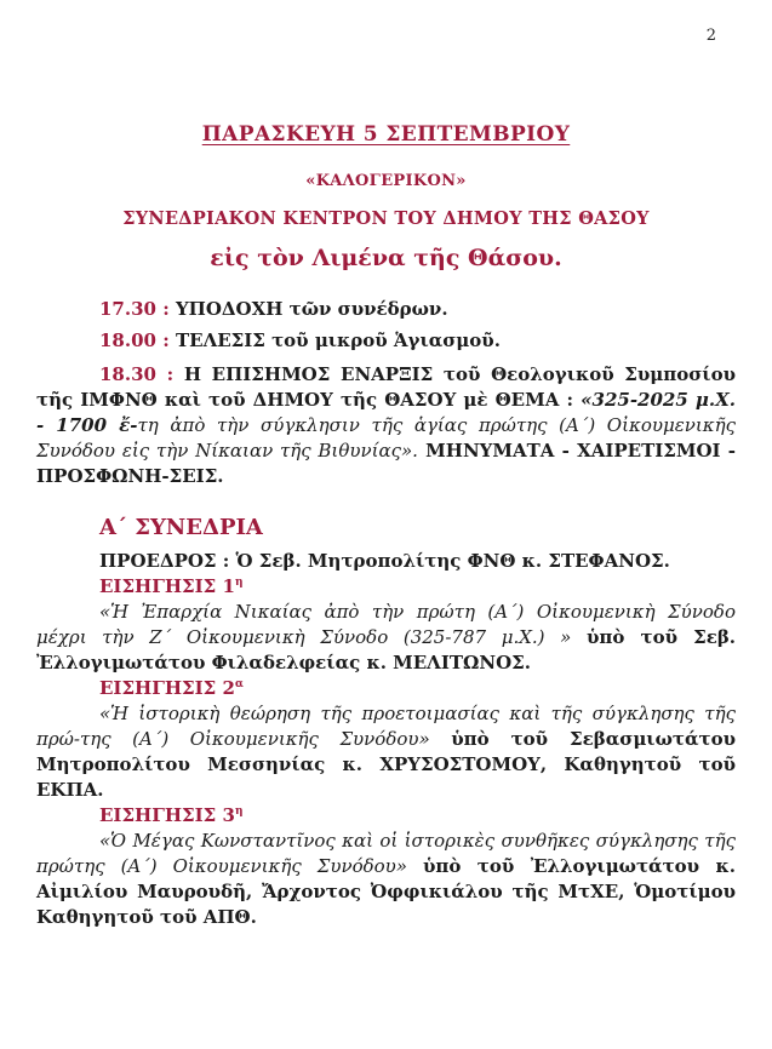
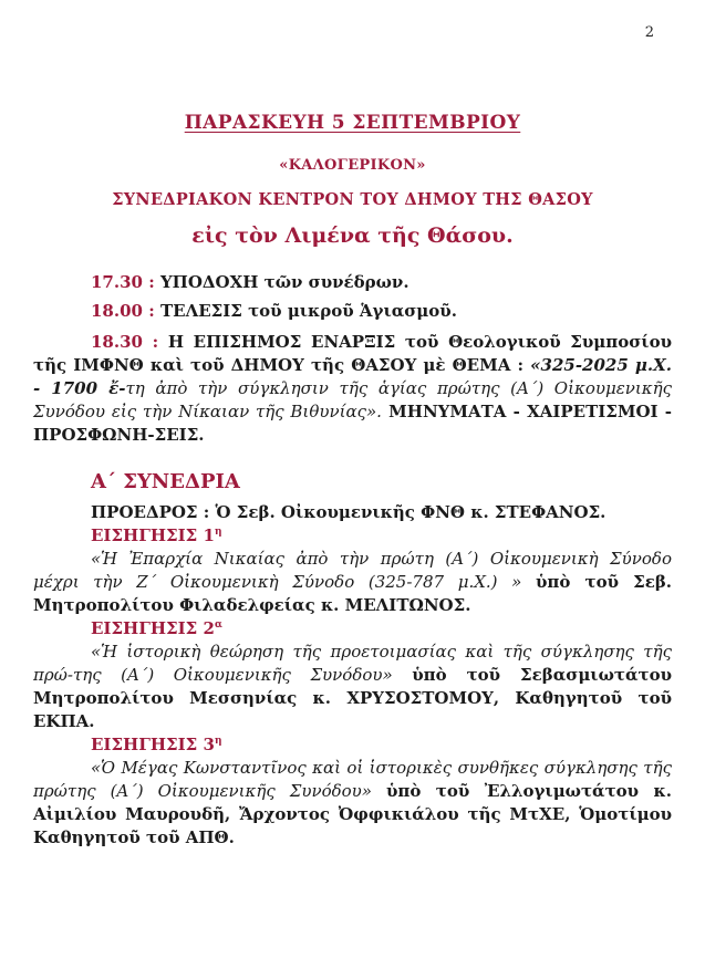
  2
  ΠΑΡΑΣΚΕΥΗ 5 ΣΕΠΤΕΜΒΡΙΟΥ
  «ΚΑΛΟΓΕΡΙΚΟΝ»
  ΣΥΝΕΔΡΙΑΚΟΝ ΚΕΝΤΡΟΝ ΤΟΥ ΔΗΜΟΥ ΤΗΣ ΘΑΣΟΥ
  εἰς τὸν Λιμένα τῆς Θάσου.
  17.30 : ΥΠΟΔΟΧΗ τῶν συνέδρων.
  18.00 : ΤΕΛΕΣΙΣ τοῦ μικροῦ Ἁγιασμοῦ.
  18.30 : Η ΕΠΙΣΗΜΟΣ ΕΝΑΡΞΙΣ τοῦ Θεολογικοῦ Συμποσίου τῆς ΙΜΦΝΘ καὶ τοῦ ΔΗΜΟΥ τῆς ΘΑΣΟΥ μὲ ΘΕΜΑ : «325-2025 μ.Χ. - 1700 ἔ-τη ἀπὸ τὴν σύγκλησιν τῆς ἁγίας πρώτης (Α´) Οἰκουμενικῆς Συνόδου εἰς τὴν Νίκαιαν τῆς Βιθυνίας». ΜΗΝΥΜΑΤΑ - ΧΑΙΡΕΤΙΣΜΟΙ - ΠΡΟΣΦΩΝΗ-ΣΕΙΣ.
  Α´ ΣΥΝΕΔΡΙΑ
- ΠΡΟΕΔΡΟΣ : Ὁ Σεβ. Μητροπολίτης ΦΝΘ κ. ΣΤΕΦΑΝΟΣ.
+ ΠΡΟΕΔΡΟΣ : Ὁ Σεβ. Οἰκουμενικῆς ΦΝΘ κ. ΣΤΕΦΑΝΟΣ.
  ΕΙΣΗΓΗΣΙΣ 1η
- «Ἡ Ἐπαρχία Νικαίας ἀπὸ τὴν πρώτη (Α´) Οἰκουμενικὴ Σύνοδο μέχρι τὴν Ζ´ Οἰκουμενικὴ Σύνοδο (325-787 μ.Χ.) » ὑπὸ τοῦ Σεβ. Ἐλλογιμωτάτου Φιλαδελφείας κ. ΜΕΛΙΤΩΝΟΣ.
+ «Ἡ Ἐπαρχία Νικαίας ἀπὸ τὴν πρώτη (Α´) Οἰκουμενικὴ Σύνοδο μέχρι τὴν Ζ´ Οἰκουμενικὴ Σύνοδο (325-787 μ.Χ.) » ὑπὸ τοῦ Σεβ. Μητροπολίτου Φιλαδελφείας κ. ΜΕΛΙΤΩΝΟΣ.
  ΕΙΣΗΓΗΣΙΣ 2α
  «Ἡ ἱστορικὴ θεώρηση τῆς προετοιμασίας καὶ τῆς σύγκλησης τῆς πρώ-της (Α´) Οἰκουμενικῆς Συνόδου» ὑπὸ τοῦ Σεβασμιωτάτου Μητροπολίτου Μεσσηνίας κ. ΧΡΥΣΟΣΤΟΜΟΥ, Καθηγητοῦ τοῦ ΕΚΠΑ.
  ΕΙΣΗΓΗΣΙΣ 3η
  «Ὁ Μέγας Κωνσταντῖνος καὶ οἱ ἱστορικὲς συνθῆκες σύγκλησης τῆς πρώτης (Α´) Οἰκουμενικῆς Συνόδου» ὑπὸ τοῦ Ἐλλογιμωτάτου κ. Αἰμιλίου Μαυρουδῆ, Ἄρχοντος Ὀφφικιάλου τῆς ΜτΧΕ, Ὁμοτίμου Καθηγητοῦ τοῦ ΑΠΘ.
